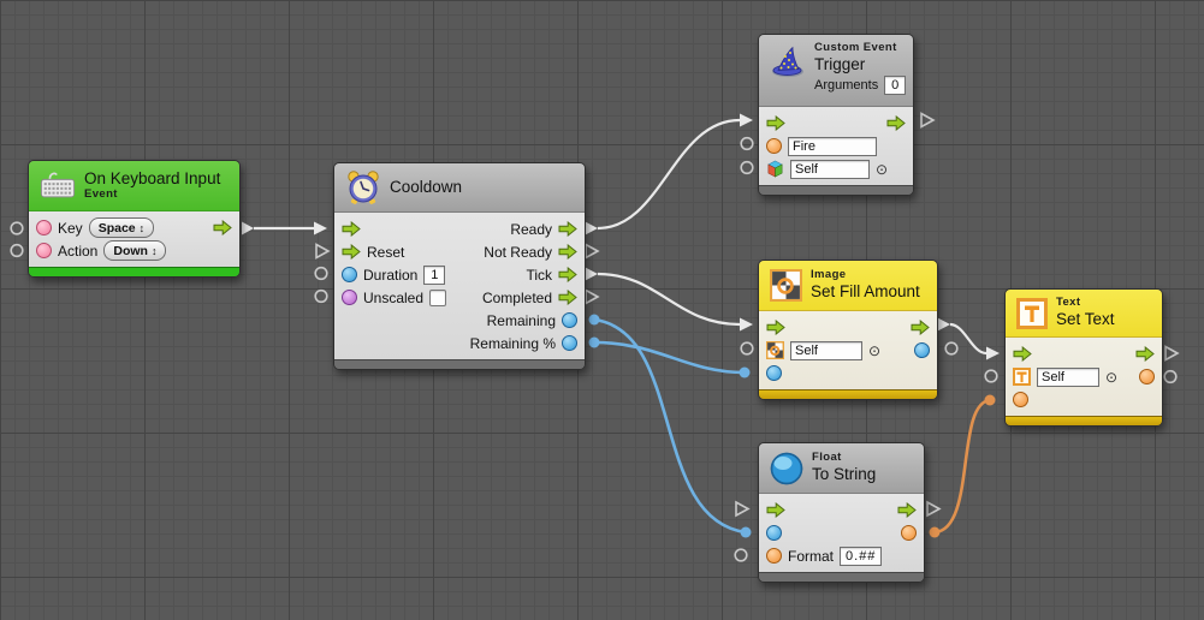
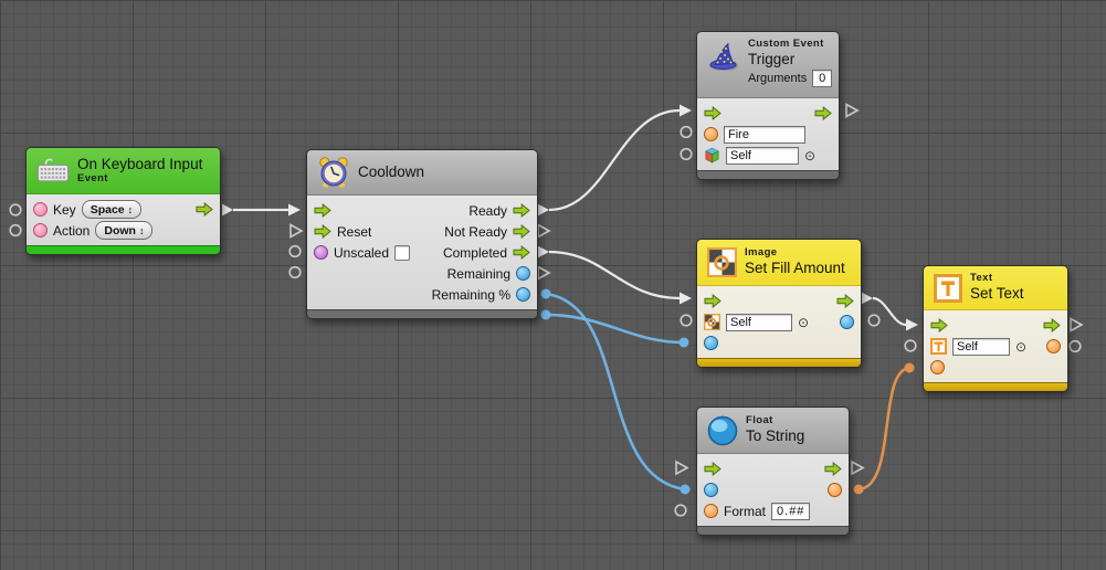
  On Keyboard Input
  Event
  Key
  Space
  ↕
  Action
  Down
  ↕
  Cooldown
  Ready
  Reset
  Not Ready
- Duration
- 1
- Tick
  Unscaled
  Completed
  Remaining
  Remaining %
  Custom Event
  Trigger
  Arguments
  0
  Fire
  Self
  ⊙
  Image
  Set Fill Amount
  Self
  ⊙
  Text
  Set Text
  Self
  ⊙
  Float
  To String
  Format
  0.##
